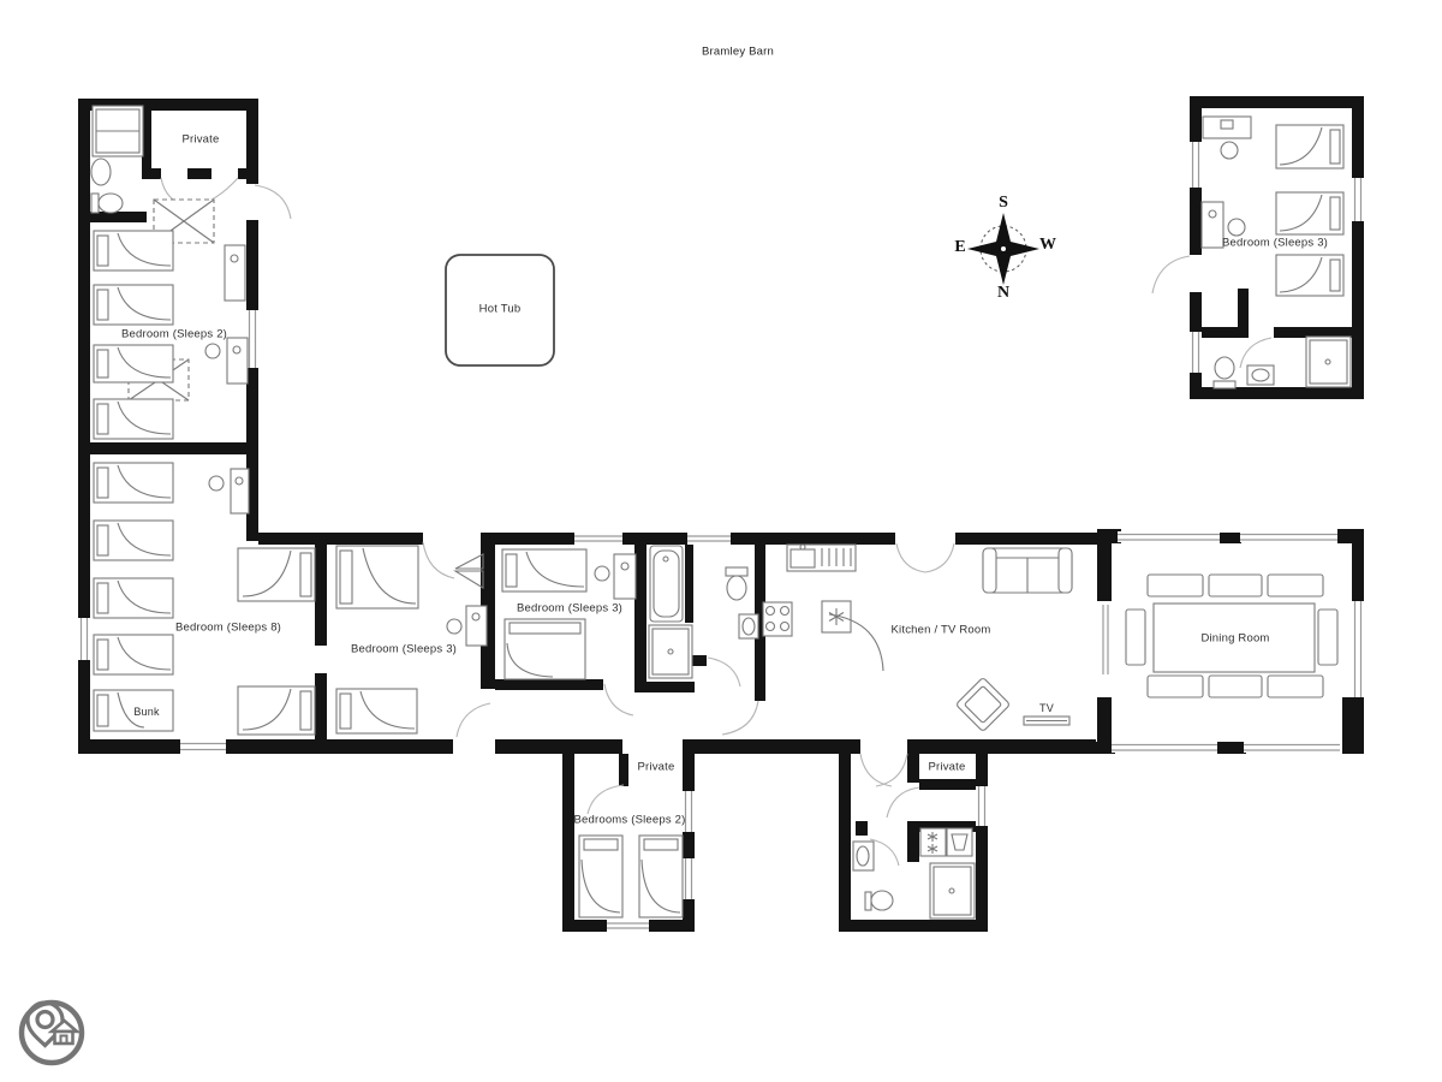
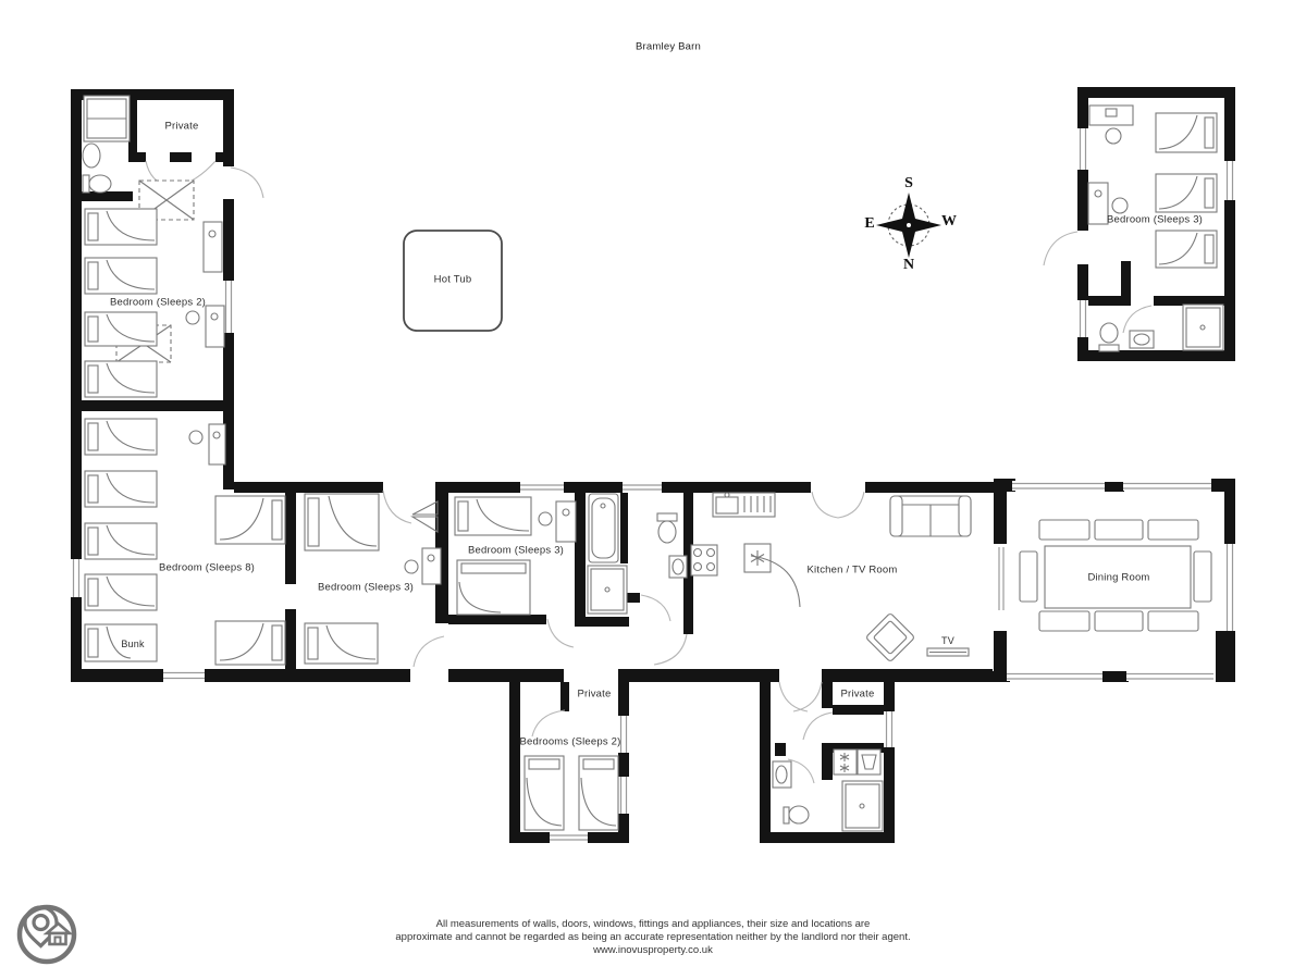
  Bramley Barn
  Private
  Bedroom (Sleeps 2)
  Bedroom (Sleeps 8)
  Bunk
  Bedroom (Sleeps 3)
  Bedroom (Sleeps 3)
  Bedroom (Sleeps 3)
  Hot Tub
  Kitchen / TV Room
  TV
  Dining Room
  Private
  Bedrooms (Sleeps 2)
  Private
  S
  N
  E
  W
+ All measurements of walls, doors, windows, fittings and appliances, their size and locations are
+ approximate and cannot be regarded as being an accurate representation neither by the landlord nor their agent.
+ www.inovusproperty.co.uk
